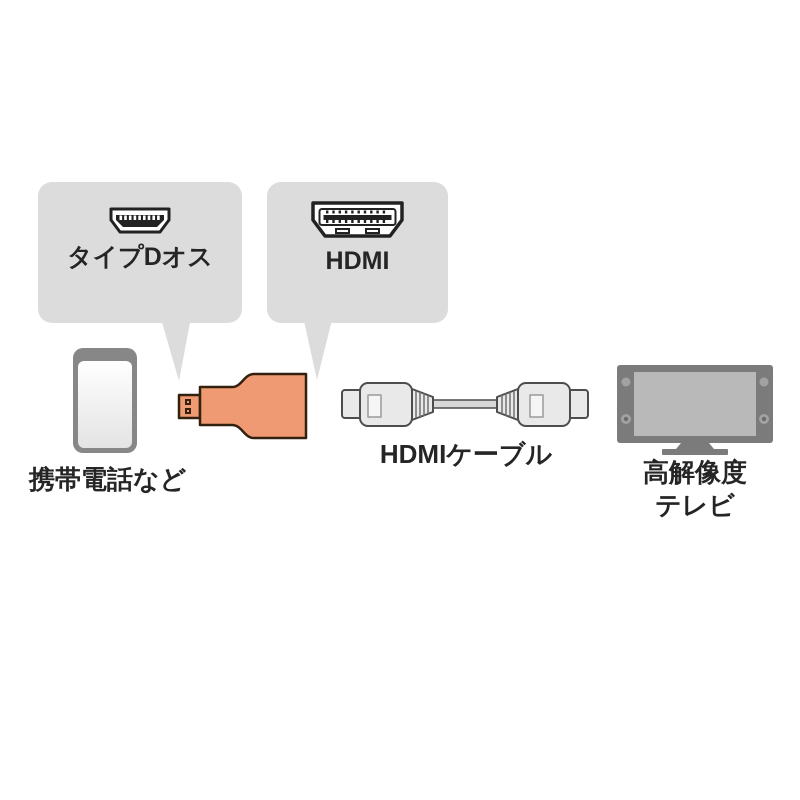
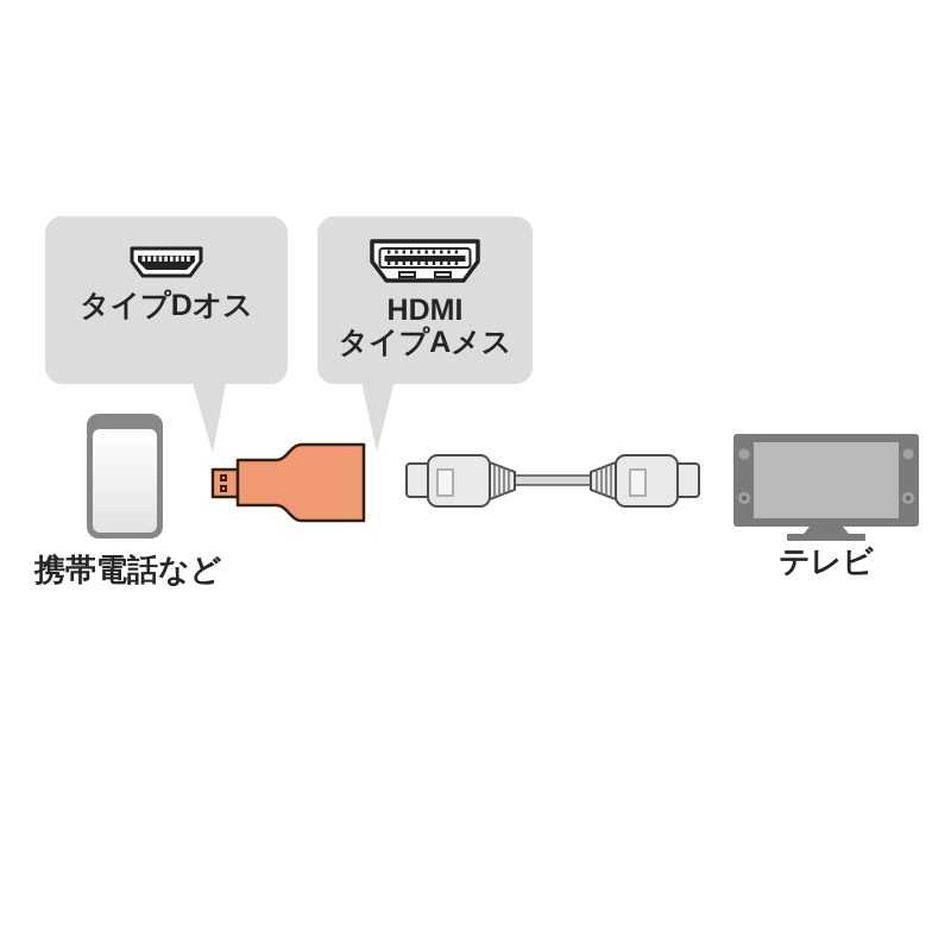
  タイプDオス
  HDMI
+ タイプAメス
  携帯電話など
- HDMIケーブル
- 高解像度
  テレビ
